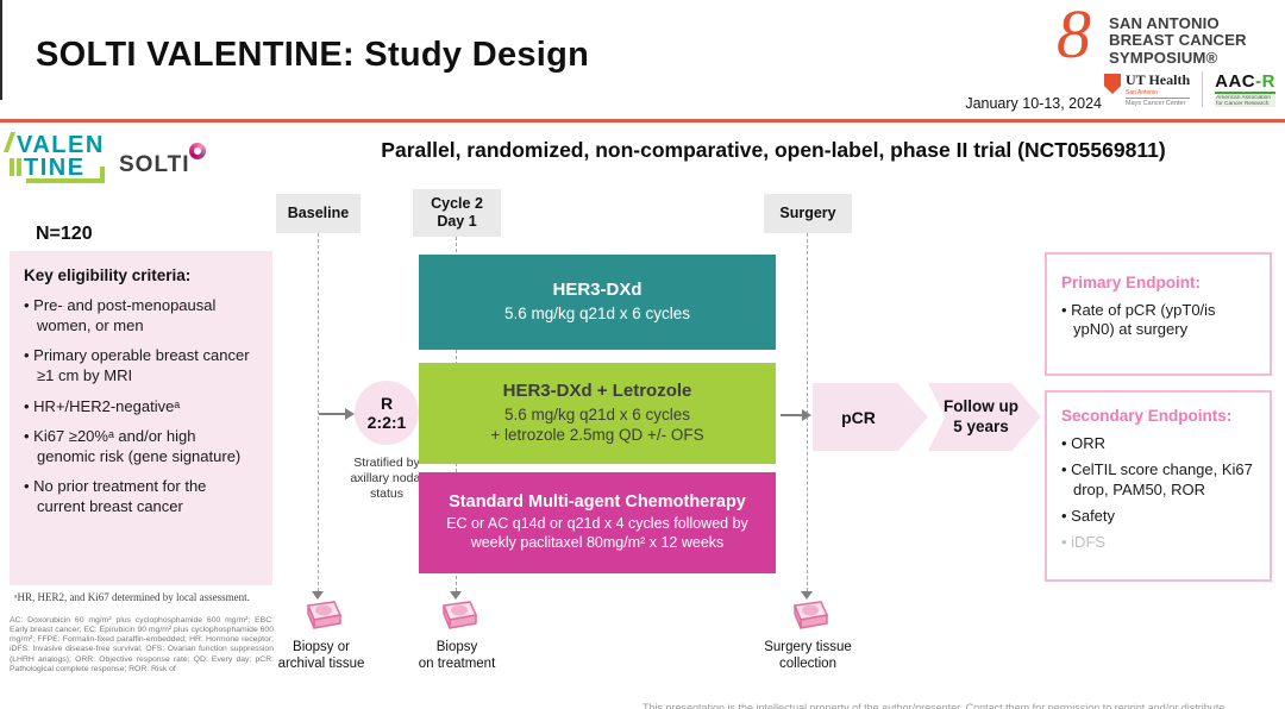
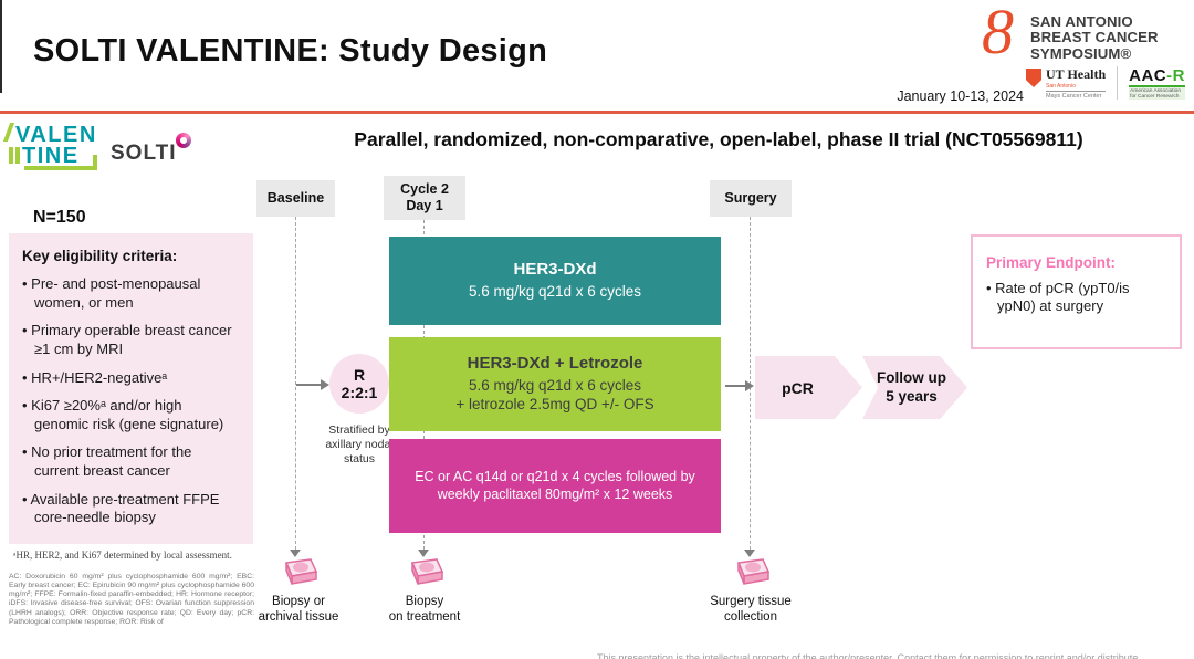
  SOLTI VALENTINE: Study Design
  8
  SAN ANTONIO
  BREAST CANCER
  SYMPOSIUM®
  UT Health
  AAC-R
  January 10-13, 2024
  VALEN
  TINE
  SOLTI
  Parallel, randomized, non-comparative, open-label, phase II trial (NCT05569811)
- N=120
+ N=150
  Key eligibility criteria:
  Pre- and post-menopausal women, or men
  Primary operable breast cancer ≥1 cm by MRI
  HR+/HER2-negativeᵃ
  Ki67 ≥20%ᵃ and/or high genomic risk (gene signature)
  No prior treatment for the current breast cancer
+ Available pre-treatment FFPE core-needle biopsy
  ᵃHR, HER2, and Ki67 determined by local assessment.
  Baseline
  Cycle 2
  Day 1
  Surgery
  R
  2:2:1
  Stratified by
  axillary noda
  status
  HER3-DXd
  5.6 mg/kg q21d x 6 cycles
  HER3-DXd + Letrozole
  5.6 mg/kg q21d x 6 cycles
  + letrozole 2.5mg QD +/- OFS
- Standard Multi-agent Chemotherapy
  EC or AC q14d or q21d x 4 cycles followed by
  weekly paclitaxel 80mg/m² x 12 weeks
  pCR
  Follow up
  5 years
  Primary Endpoint:
  Rate of pCR (ypT0/is ypN0) at surgery
- Secondary Endpoints:
- ORR
- CelTIL score change, Ki67 drop, PAM50, ROR
- Safety
- iDFS
  Biopsy or
  archival tissue
  Biopsy
  on treatment
  Surgery tissue
  collection
  This presentation is the intellectual property of the author/presenter. Contact them for permission to reprint and/or distribute.
